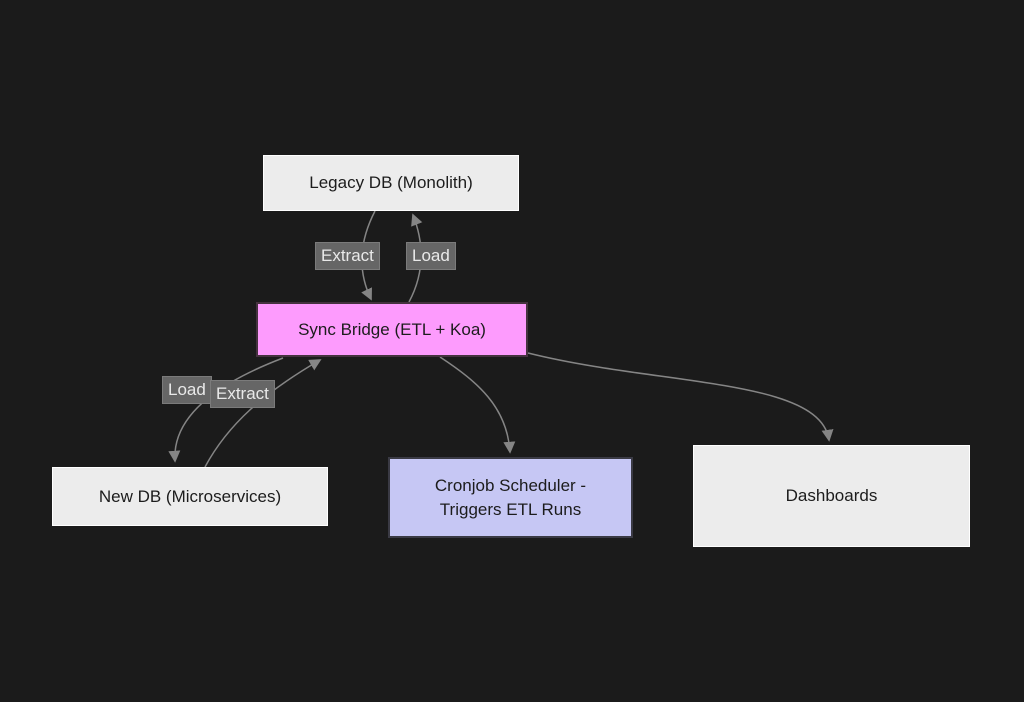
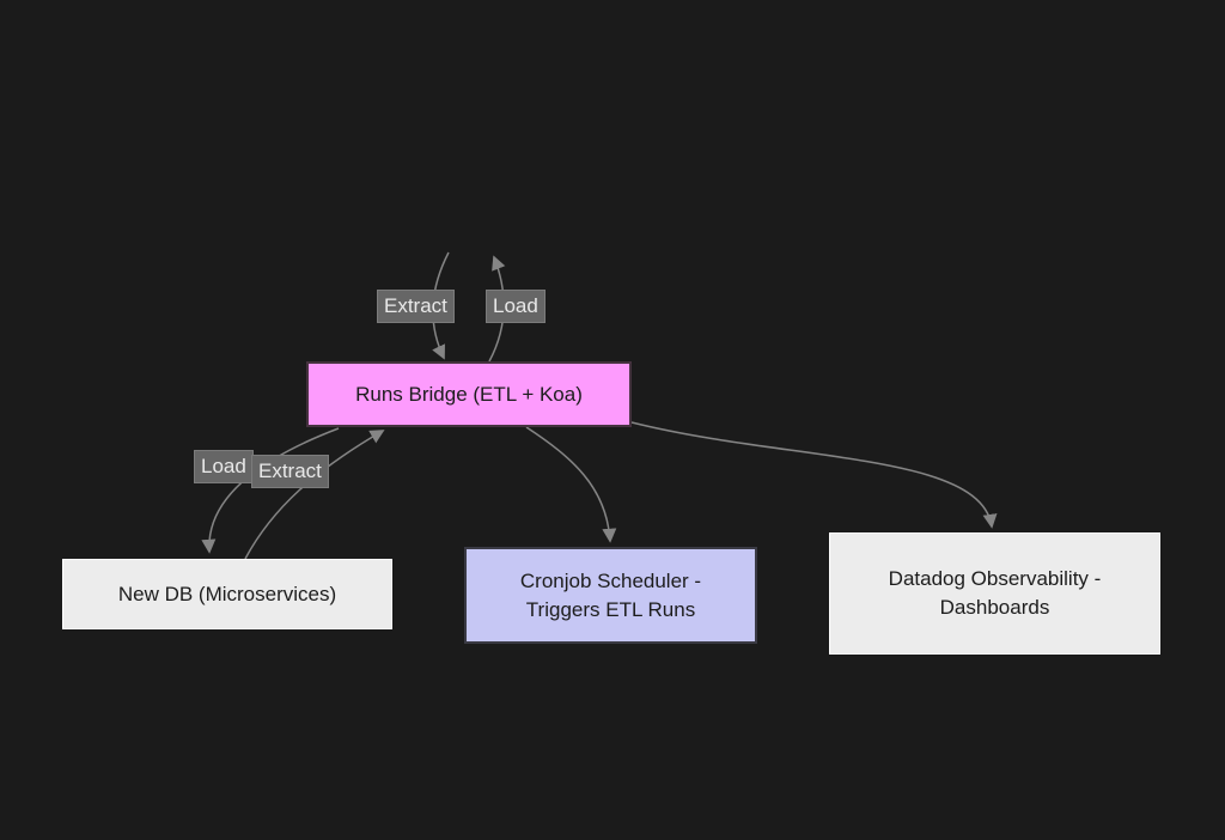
- Legacy DB (Monolith)
- Sync Bridge (ETL + Koa)
+ Runs Bridge (ETL + Koa)
  New DB (Microservices)
  Cronjob Scheduler -
  Triggers ETL Runs
+ Datadog Observability -
  Dashboards
  Extract
  Load
  Load
  Extract
